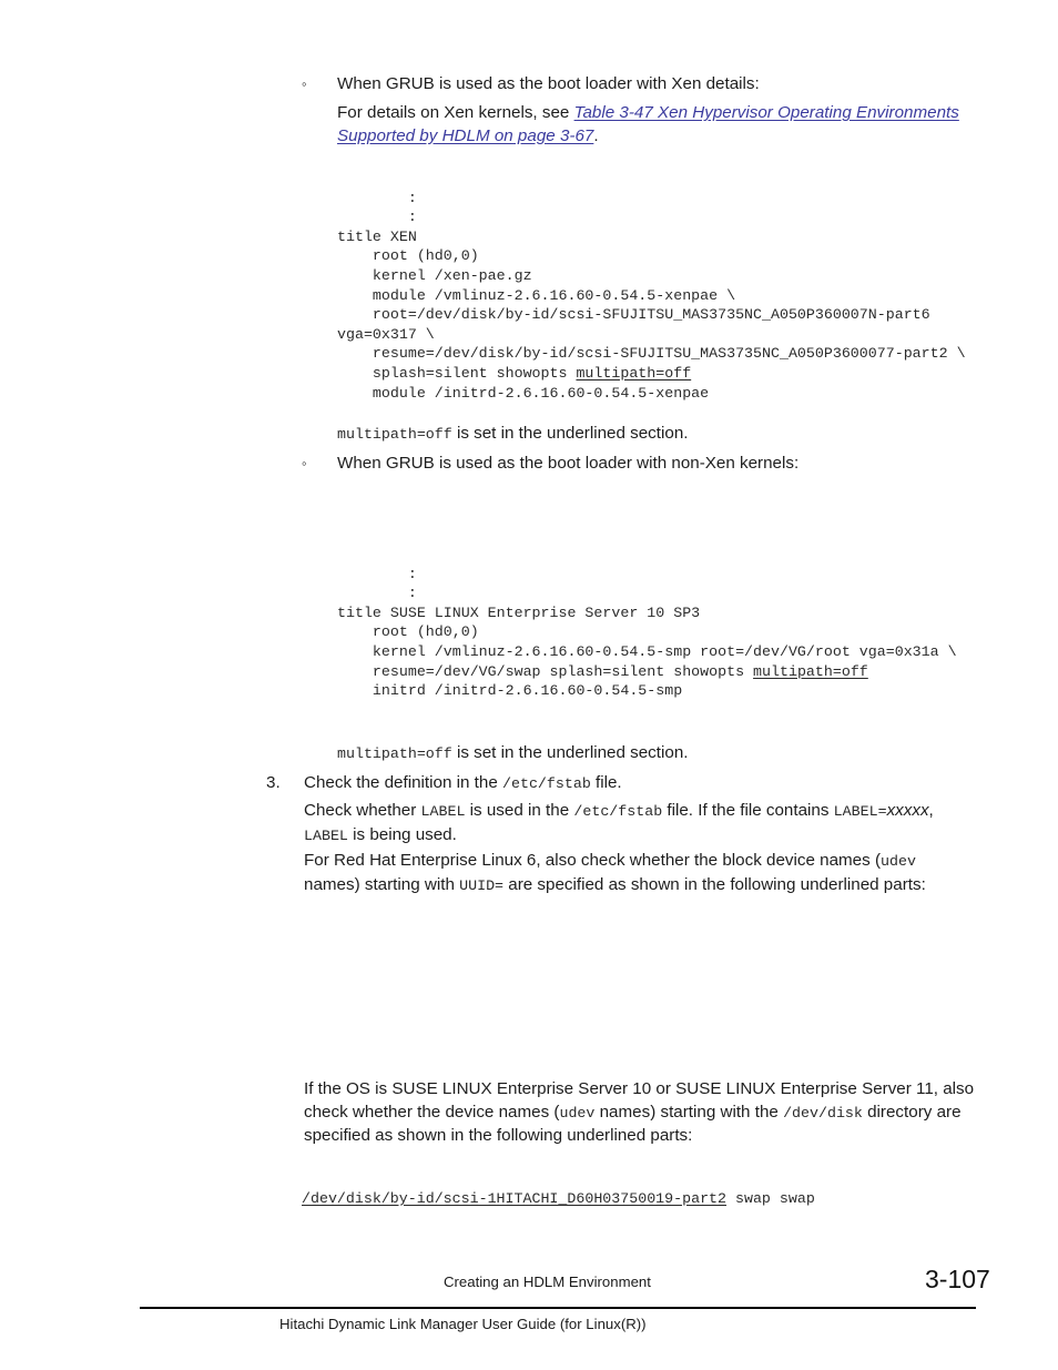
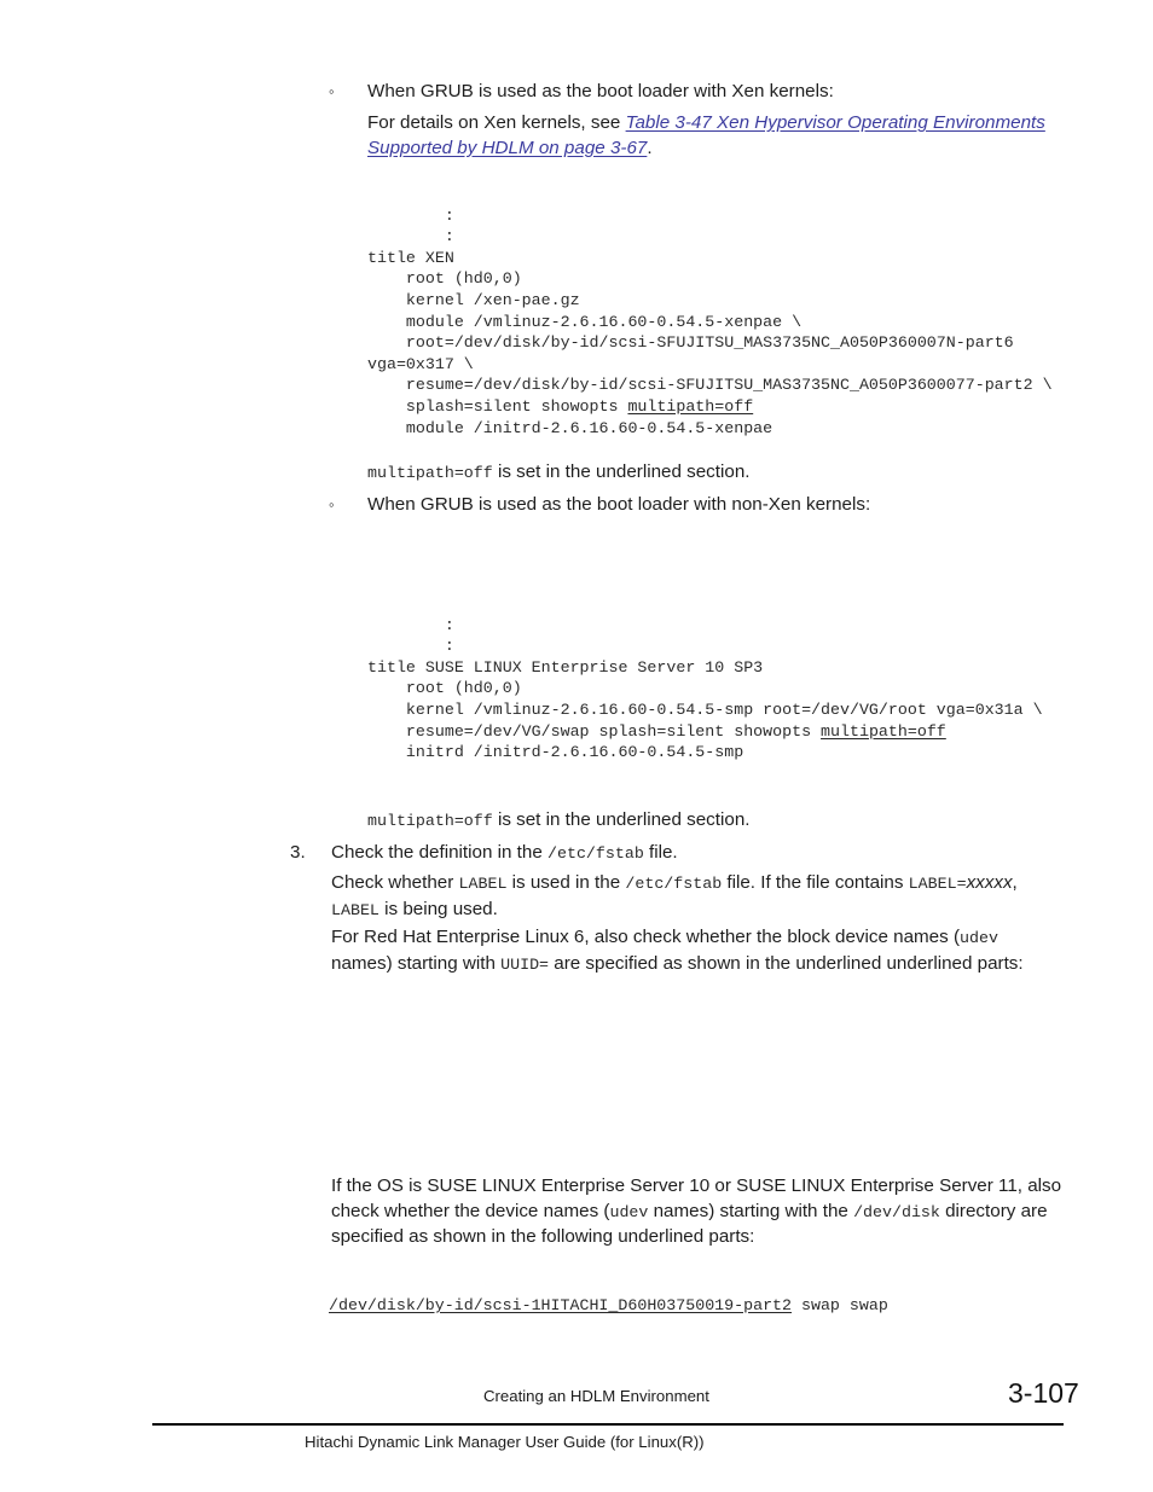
  ◦
- When GRUB is used as the boot loader with Xen details:
+ When GRUB is used as the boot loader with Xen kernels:
  For details on Xen kernels, see Table 3-47 Xen Hypervisor Operating Environments Supported by HDLM on page 3-67.
  : : title XEN root (hd0,0) kernel /xen-pae.gz module /vmlinuz-2.6.16.60-0.54.5-xenpae \ root=/dev/disk/by-id/scsi-SFUJITSU_MAS3735NC_A050P360007N-part6 vga=0x317 \ resume=/dev/disk/by-id/scsi-SFUJITSU_MAS3735NC_A050P3600077-part2 \ splash=silent showopts multipath=off module /initrd-2.6.16.60-0.54.5-xenpae
  multipath=off is set in the underlined section.
  ◦
  When GRUB is used as the boot loader with non-Xen kernels:
  : : title SUSE LINUX Enterprise Server 10 SP3 root (hd0,0) kernel /vmlinuz-2.6.16.60-0.54.5-smp root=/dev/VG/root vga=0x31a \ resume=/dev/VG/swap splash=silent showopts multipath=off initrd /initrd-2.6.16.60-0.54.5-smp
  multipath=off is set in the underlined section.
  3.
  Check the definition in the /etc/fstab file.
  Check whether LABEL is used in the /etc/fstab file. If the file contains LABEL=xxxxx, LABEL is being used.
- For Red Hat Enterprise Linux 6, also check whether the block device names (udev names) starting with UUID= are specified as shown in the following underlined parts:
+ For Red Hat Enterprise Linux 6, also check whether the block device names (udev names) starting with UUID= are specified as shown in the underlined underlined parts:
  If the OS is SUSE LINUX Enterprise Server 10 or SUSE LINUX Enterprise Server 11, also check whether the device names (udev names) starting with the /dev/disk directory are specified as shown in the following underlined parts:
  /dev/disk/by-id/scsi-1HITACHI_D60H03750019-part2 swap swap
  Creating an HDLM Environment
  3-107
  Hitachi Dynamic Link Manager User Guide (for Linux(R))
